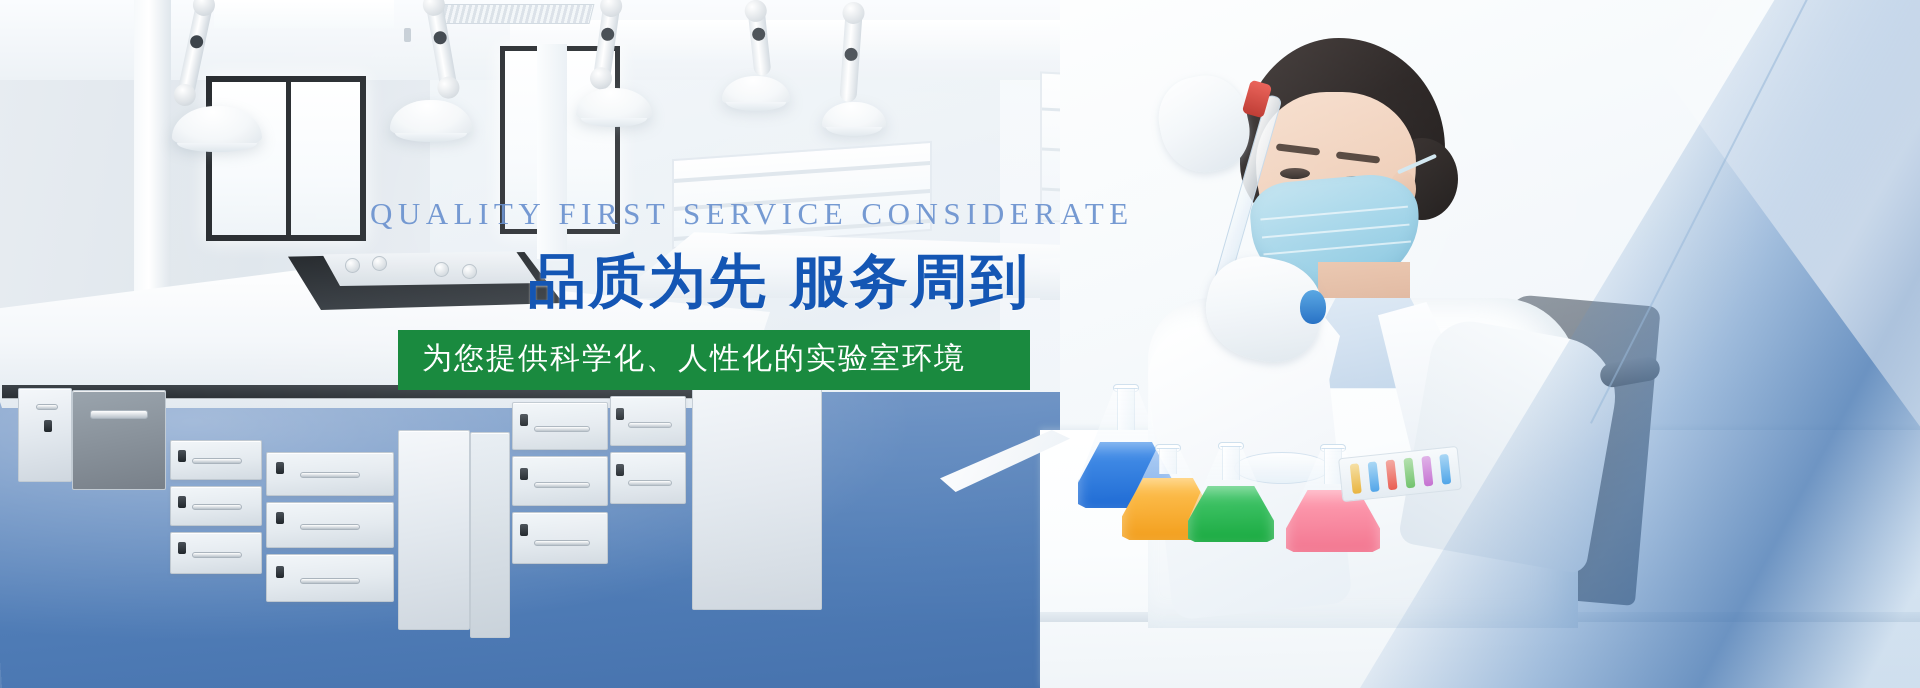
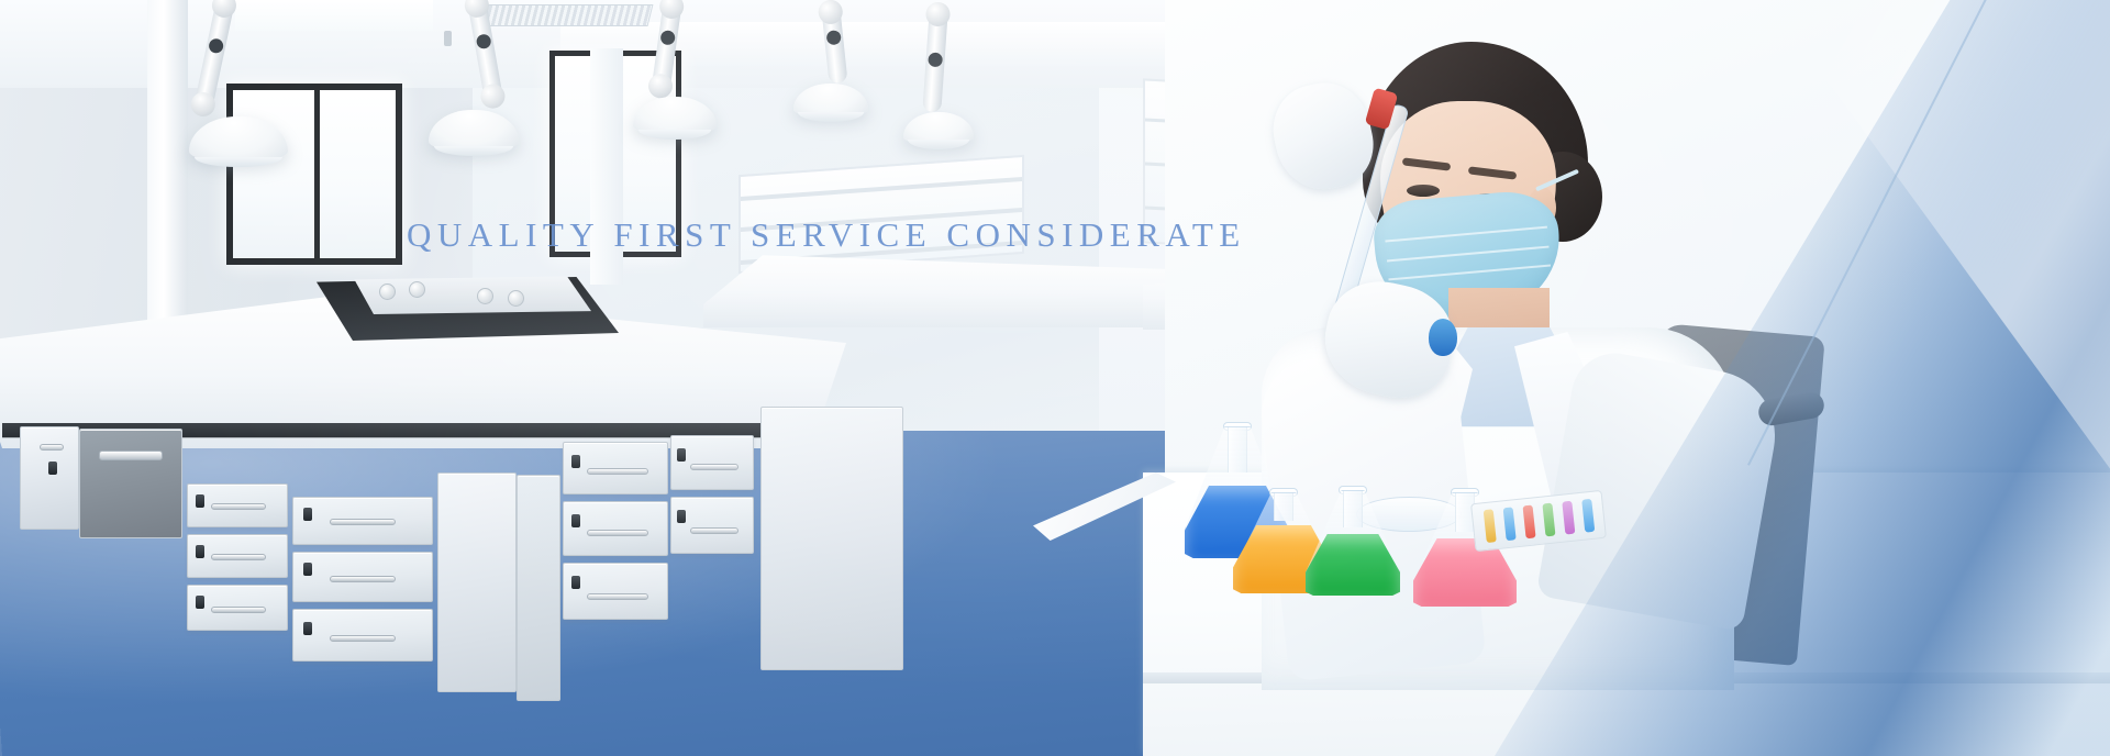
  QUALITY FIRST SERVICE CONSIDERATE
- 品质为先 服务周到
- 为您提供科学化、人性化的实验室环境
